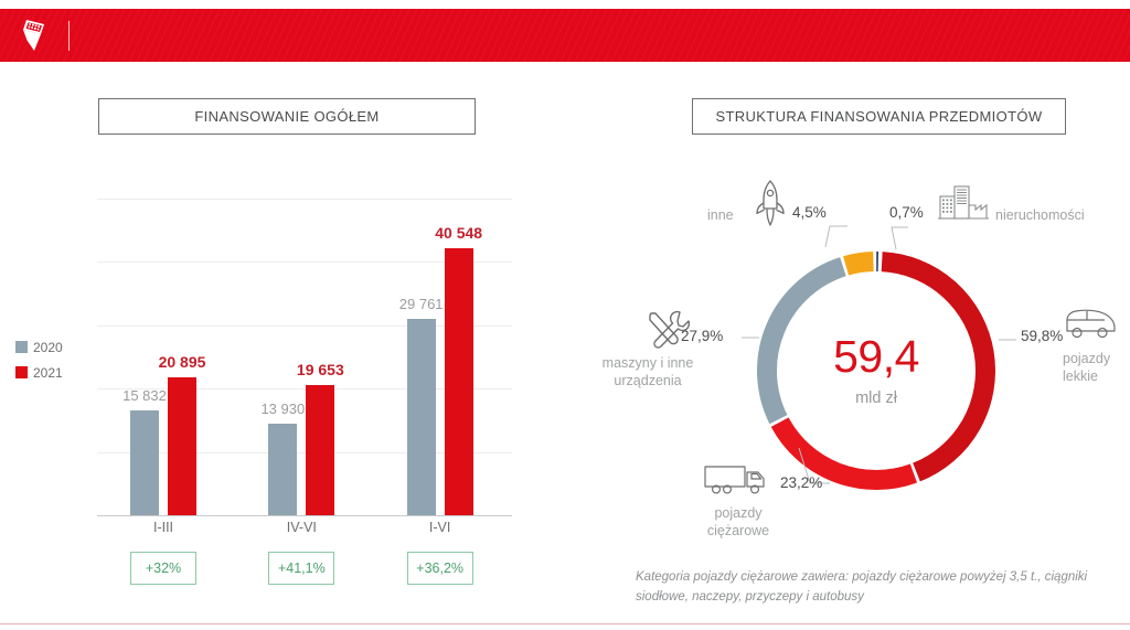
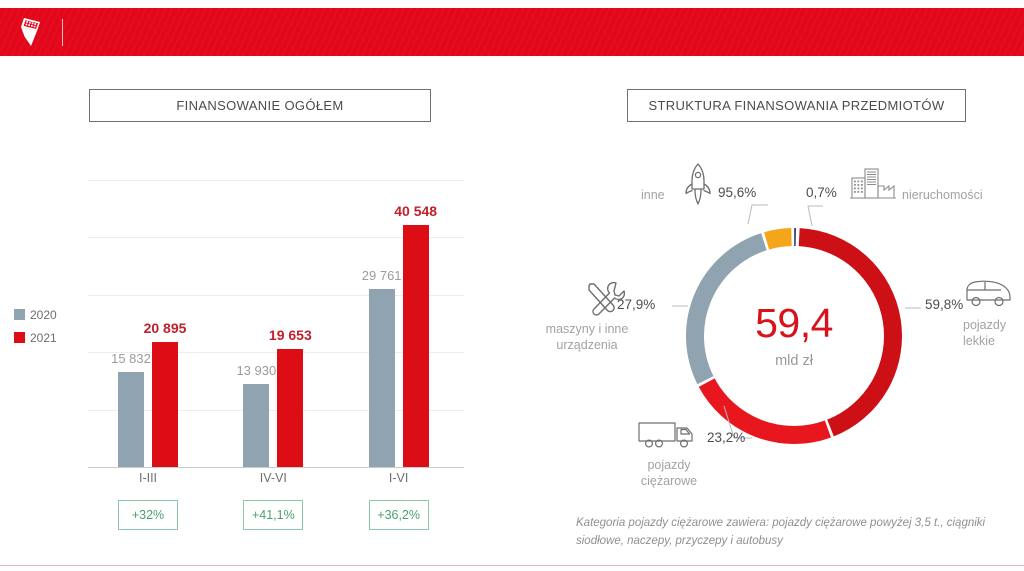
  FINANSOWANIE OGÓŁEM
  STRUKTURA FINANSOWANIA PRZEDMIOTÓW
  2020
  2021
  15 832
  20 895
  13 930
  19 653
  29 761
  40 548
  I-III
  IV-VI
  I-VI
  +32%
  +41,1%
  +36,2%
  59,4
  mld zł
  inne
- 4,5%
+ 95,6%
  0,7%
  nieruchomości
  59,8%
  pojazdy
  lekkie
  23,2%
  pojazdy
  ciężarowe
  27,9%
  maszyny i inne
  urządzenia
  Kategoria pojazdy ciężarowe zawiera: pojazdy ciężarowe powyżej 3,5 t., ciągniki siodłowe, naczepy, przyczepy i autobusy
